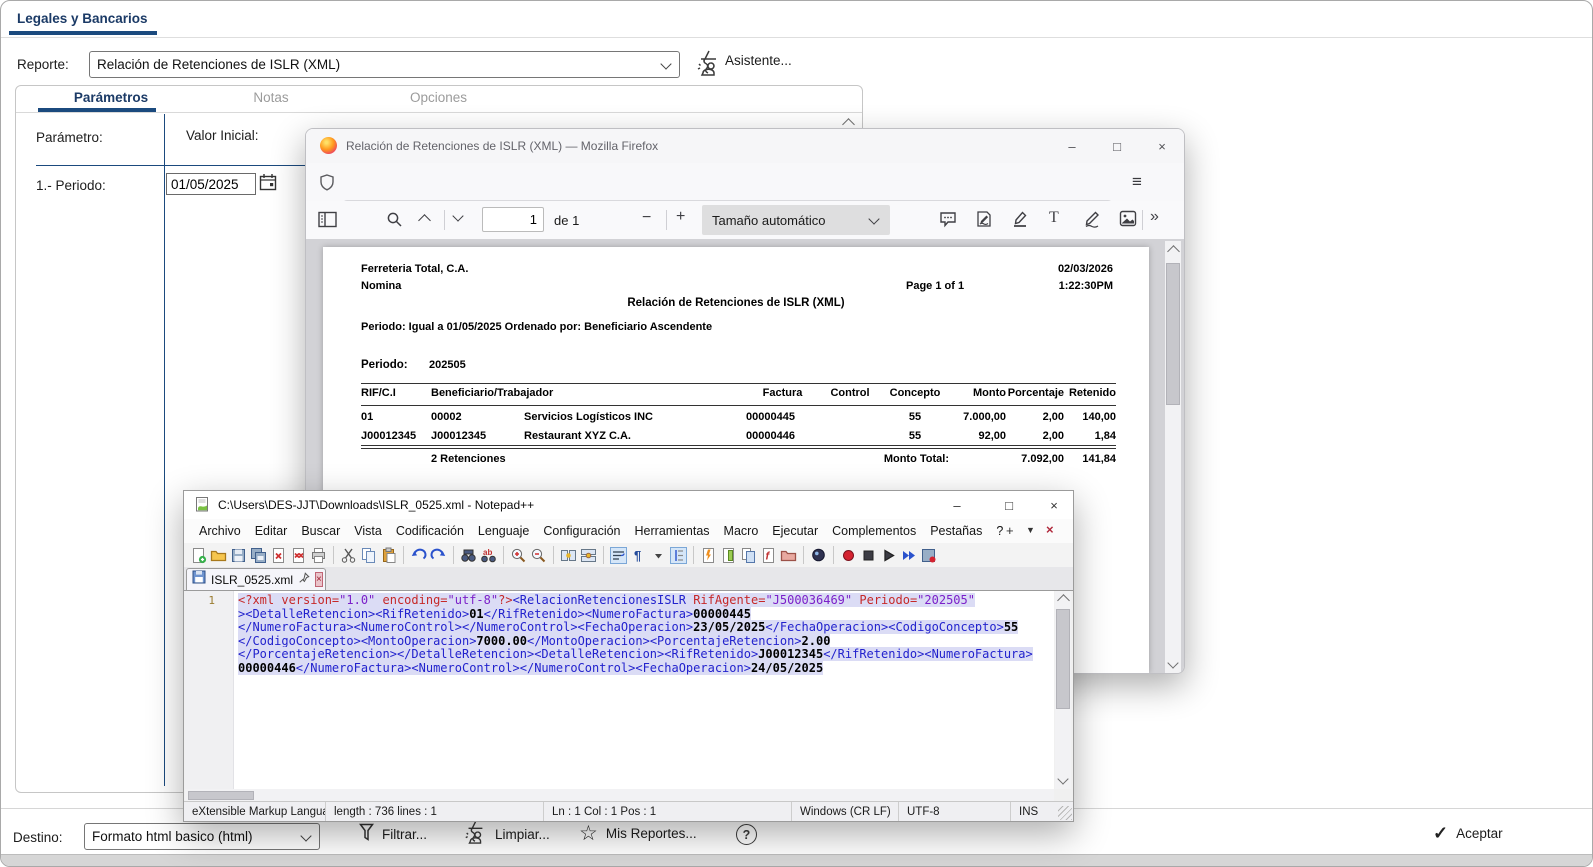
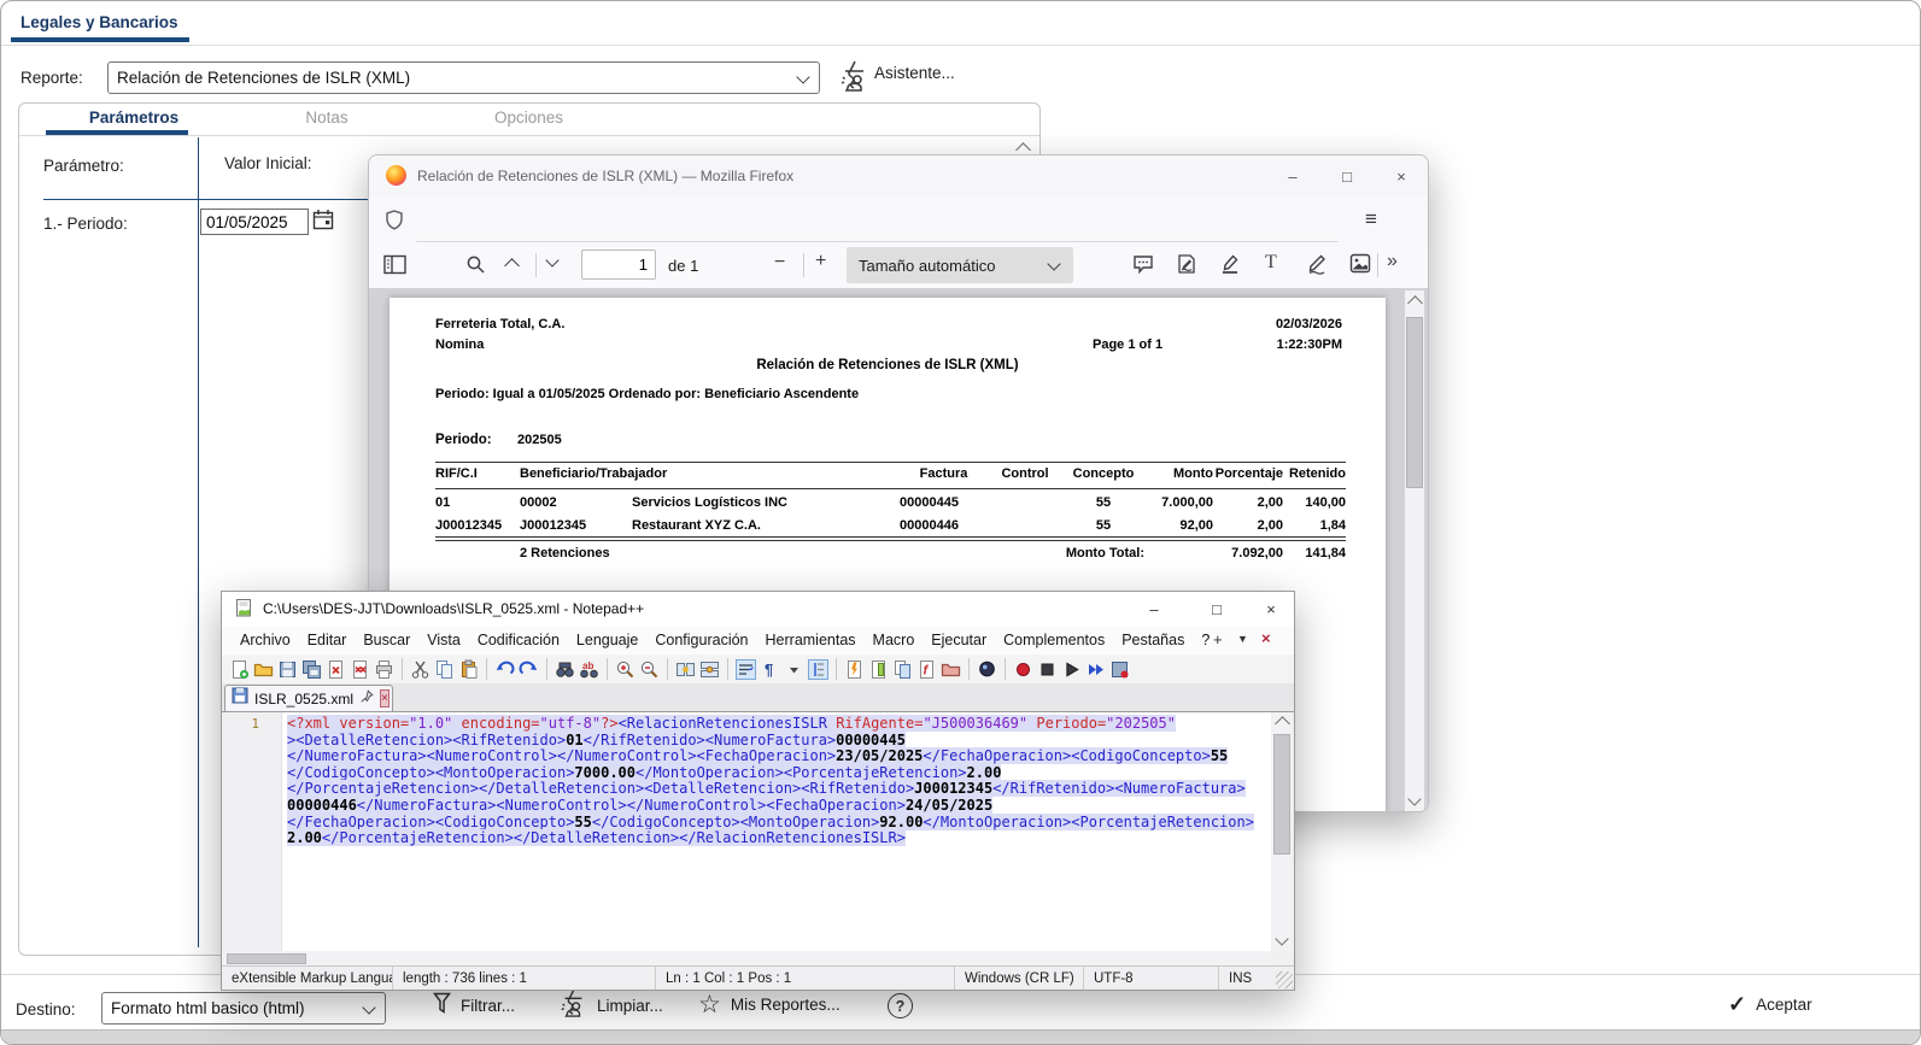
  Legales y Bancarios
  Reporte:
  Relación de Retenciones de ISLR (XML)
  Asistente...
  Parámetros
  Notas
  Opciones
  Parámetro:
  Valor Inicial:
  1.- Periodo:
  01/05/2025
  Destino:
  Formato html basico (html)
  Filtrar...
  Limpiar...
  ☆
  Mis Reportes...
  ?
  ✓
  Aceptar
  Relación de Retenciones de ISLR (XML) — Mozilla Firefox
  –
  □
  ×
  ≡
  1
  de 1
  −
  +
  Tamaño automático
  T
  »
  Ferreteria Total, C.A.
  02/03/2026
  Nomina
  Page 1 of 1
  1:22:30PM
  Relación de Retenciones de ISLR (XML)
  Periodo: Igual a 01/05/2025 Ordenado por: Beneficiario Ascendente
  Periodo:
  202505
  RIF/C.I
  Beneficiario/Traba
  Factura
  Control
  Concepto
  Monto
  Porcentaje
  Retenido
  01
  00002
  Servicios Logísticos INC
  00000445
  55
  7.000,00
  2,00
  140,00
  J00012345
  J00012345
  Restaurant XYZ C.A.
  00000446
  55
  92,00
  2,00
  1,84
  2 Retenciones
  Monto Total:
  7.092,00
  141,84
  C:\Users\DES-JJT\Downloads\ISLR_0525.xml - Notepad++
  –
  □
  ×
  Archivo
  Editar
  Buscar
  Vista
  Codificación
  Lenguaje
  Configuración
  Herramientas
  Macro
  Ejecutar
  Complementos
  Pestañas
  ?
  +
  ▼
  ×
  ab
  ¶
  f
  ISLR_0525.xml
  ×
  1
  <?xml version="1.0" encoding="utf-8"?><RelacionRetencionesISLR RifAgente="J500036469" Periodo="202505"
  ><DetalleRetencion><RifRetenido>01</RifRetenido><NumeroFactura>00000445
  </NumeroFactura><NumeroControl></NumeroControl><FechaOperacion>23/05/2025</FechaOperacion><CodigoConcepto>55
  </CodigoConcepto><MontoOperacion>7000.00</MontoOperacion><PorcentajeRetencion>2.00
  </PorcentajeRetencion></DetalleRetencion><DetalleRetencion><RifRetenido>J00012345</RifRetenido><NumeroFactura>
  00000446</NumeroFactura><NumeroControl></NumeroControl><FechaOperacion>24/05/2025
+ </FechaOperacion><CodigoConcepto>55</CodigoConcepto><MontoOperacion>92.00</MontoOperacion><PorcentajeRetencion>
+ 2.00</PorcentajeRetencion></DetalleRetencion></RelacionRetencionesISLR>
  eXtensible Markup Langua
  length : 736 lines : 1
  Ln : 1 Col : 1 Pos : 1
  Windows (CR LF)
  UTF-8
  INS
